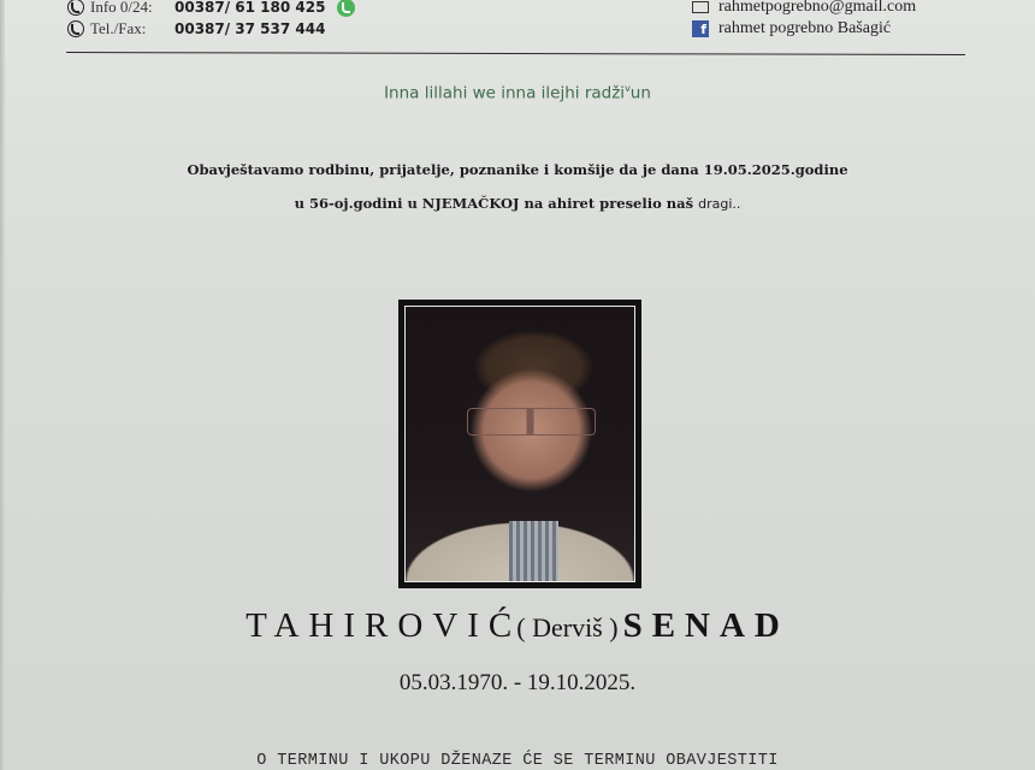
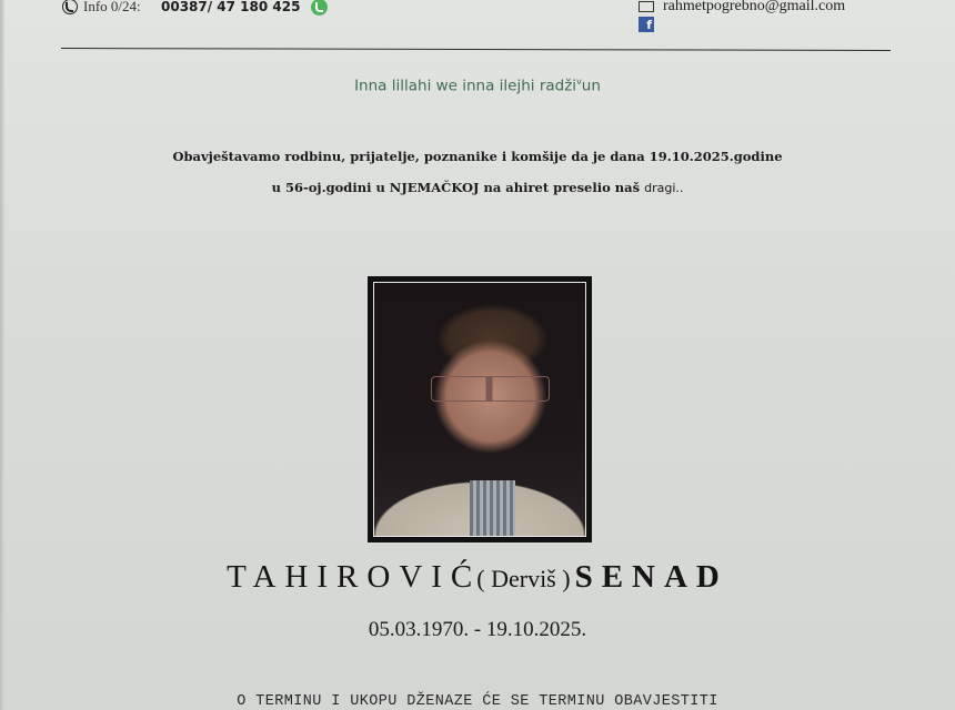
  Info 0/24:
- 00387/ 61 180 425
+ 00387/ 47 180 425
- Tel./Fax:
- 00387/ 37 537 444
  rahmetpogrebno@gmail.com
  f
- rahmet pogrebno Bašagić
  Inna lillahi we inna ilejhi radživun
- Obavještavamo rodbinu, prijatelje, poznanike i komšije da je dana 19.05.2025.godine
+ Obavještavamo rodbinu, prijatelje, poznanike i komšije da je dana 19.10.2025.godine
  u 56-oj.godini u NJEMAČKOJ na ahiret preselio naš dragi..
  TAHIROVIĆ( Derviš ) SENAD
  05.03.1970. - 19.10.2025.
  O TERMINU I UKOPU DŽENAZE ĆE SE TERMINU OBAVJESTITI
